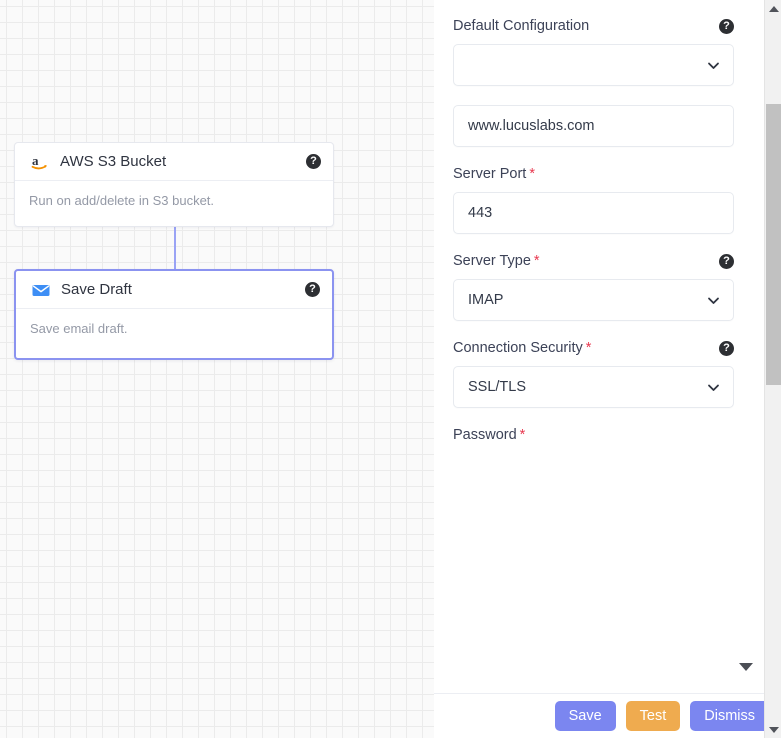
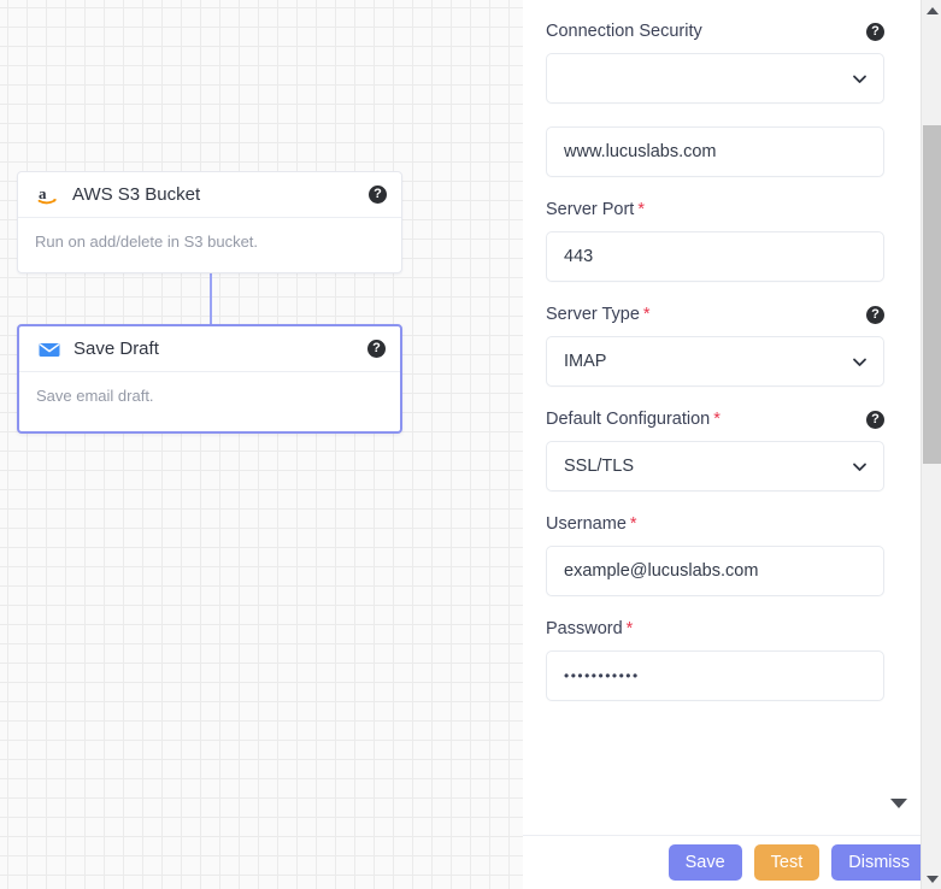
  a
  AWS S3 Bucket
  ?
  Run on add/delete in S3 bucket.
  Save Draft
  ?
  Save email draft.
- Default Configuration
+ Connection Security
  ?
  www.lucuslabs.com
  Server Port *
  443
  Server Type *
  ?
  IMAP
- Connection Security *
+ Default Configuration *
  ?
  SSL/TLS
+ Username *
+ example@lucuslabs.com
  Password *
+ •••••••••••
  Save
  Test
  Dismiss
